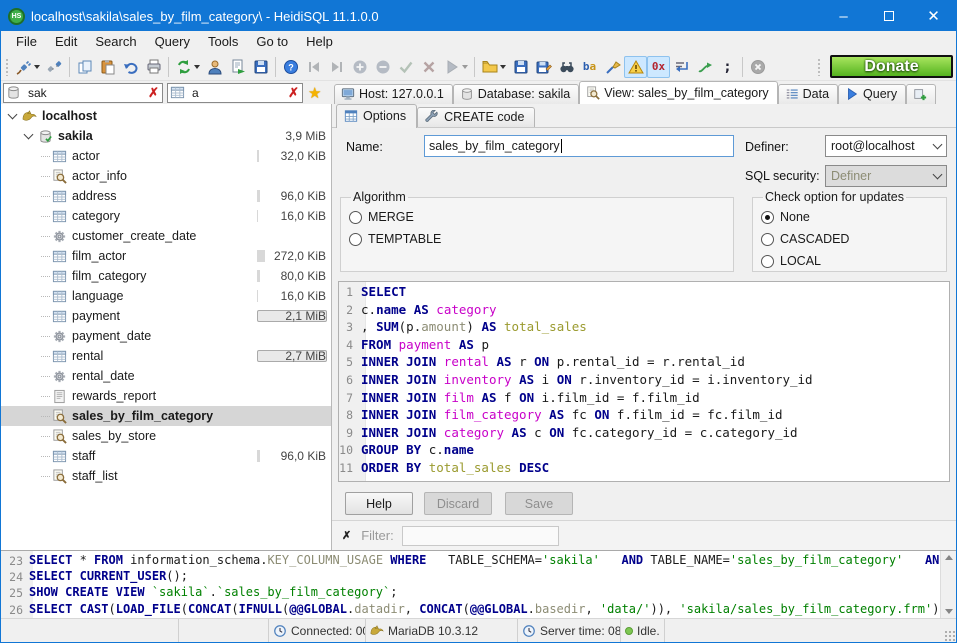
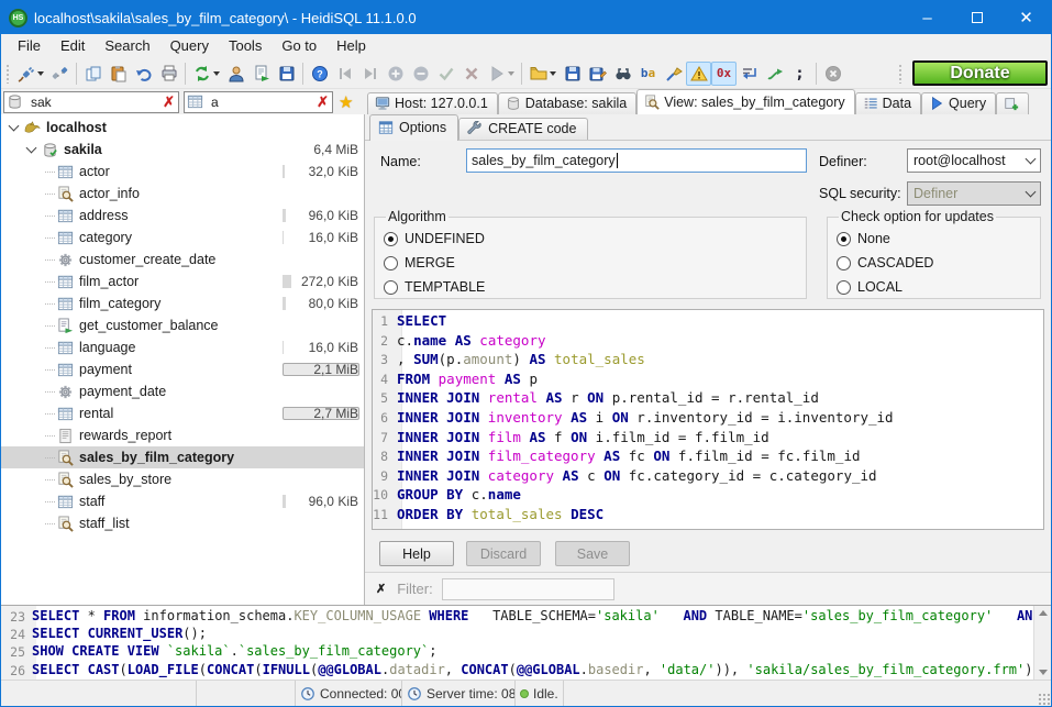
  localhost\sakila\sales_by_film_category\ - HeidiSQL 11.1.0.0
  –
  ✕
  File
  Edit
  Search
  Query
  Tools
  Go to
  Help
  ?
  ba
  0x
  ;
  Donate
  sak
  ✗
  a
  ✗
  ★
  Host: 127.0.0.1
  Database: sakila
  View: sales_by_film_category
  Data
  Query
  localhost
  sakila
- 3,9 MiB
+ 6,4 MiB
  actor
  32,0 KiB
  actor_info
  address
  96,0 KiB
  category
  16,0 KiB
  customer_create_date
  film_actor
  272,0 KiB
  film_category
  80,0 KiB
+ get_customer_balance
  language
  16,0 KiB
  payment
  2,1 MiB
  payment_date
  rental
  2,7 MiB
- rental_date
  rewards_report
  sales_by_film_category
  sales_by_store
  staff
  96,0 KiB
  staff_list
  Options
  CREATE code
  Name:
  sales_by_film_category
  Definer:
  root@localhost
  SQL security:
  Definer
  Algorithm
+ UNDEFINED
  MERGE
  TEMPTABLE
  Check option for updates
  None
  CASCADED
  LOCAL
  1
  SELECT
  2
  c.name AS category
  3
  , SUM(p.amount) AS total_sales
  4
  FROM payment AS p
  5
  INNER JOIN rental AS r ON p.rental_id = r.rental_id
  6
  INNER JOIN inventory AS i ON r.inventory_id = i.inventory_id
  7
  INNER JOIN film AS f ON i.film_id = f.film_id
  8
  INNER JOIN film_category AS fc ON f.film_id = fc.film_id
  9
  INNER JOIN category AS c ON fc.category_id = c.category_id
  10
  GROUP BY c.name
  11
  ORDER BY total_sales DESC
  Help
  Discard
  Save
  ✗
  Filter:
  23
  SELECT * FROM information_schema.KEY_COLUMN_USAGE WHERE TABLE_SCHEMA='sakila' AND TABLE_NAME='sales_by_film_category' AN
  24
  SELECT CURRENT_USER();
  25
  SHOW CREATE VIEW `sakila`.`sales_by_film_category`;
  26
  SELECT CAST(LOAD_FILE(CONCAT(IFNULL(@@GLOBAL.datadir, CONCAT(@@GLOBAL.basedir, 'data/')), 'sakila/sales_by_film_category.frm')
  Connected: 0
- MariaDB 10.3.12
  Server time: 08
  Idle.
